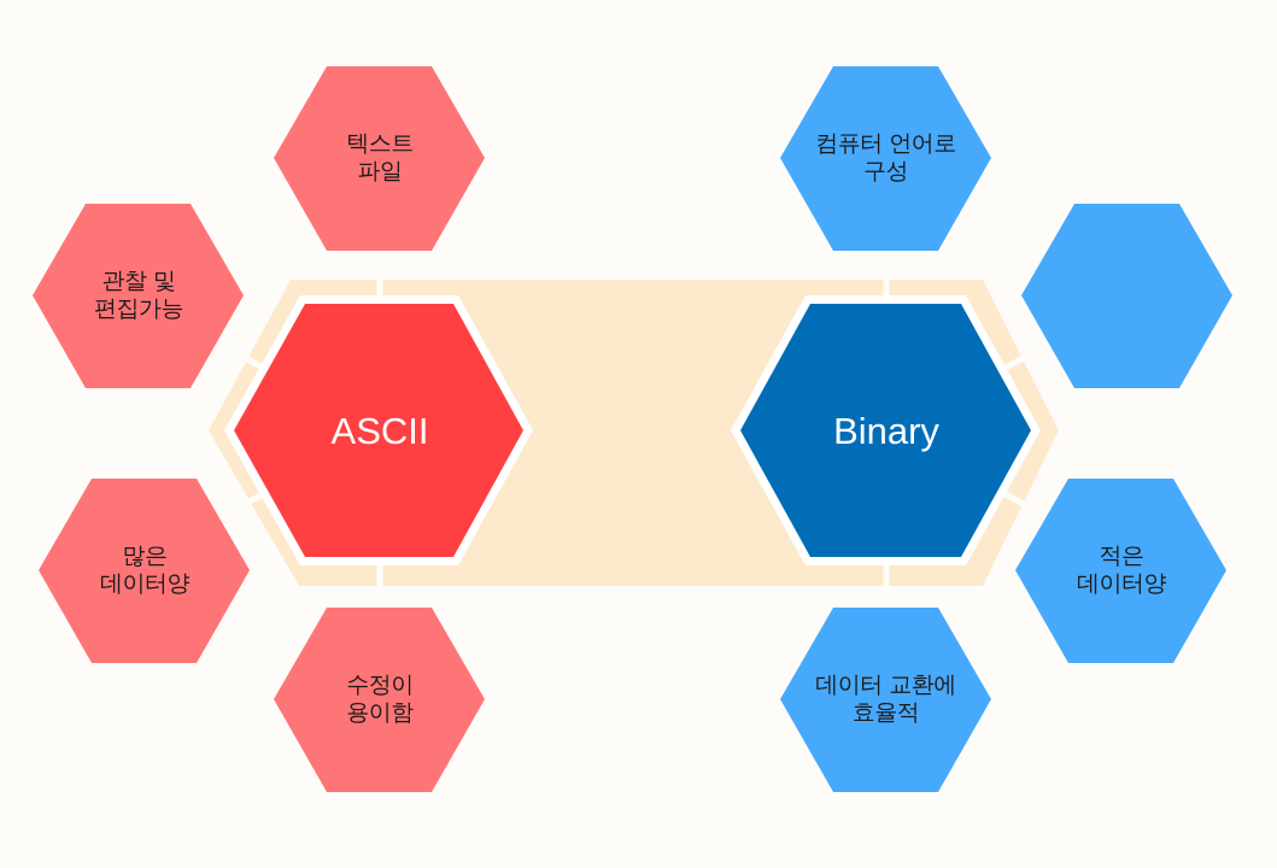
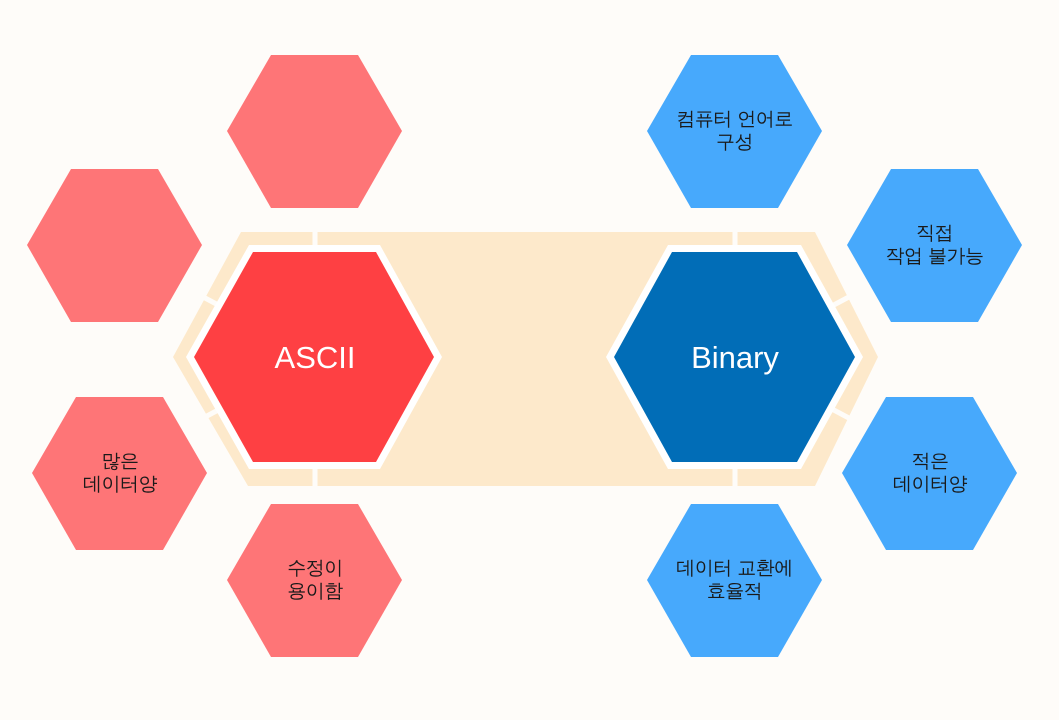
  ASCII
  Binary
- 텍스트
- 파일
- 관찰 및
- 편집가능
  많은
  데이터양
  수정이
  용이함
  컴퓨터 언어로
  구성
+ 직접
+ 작업 불가능
  적은
  데이터양
  데이터 교환에
  효율적
